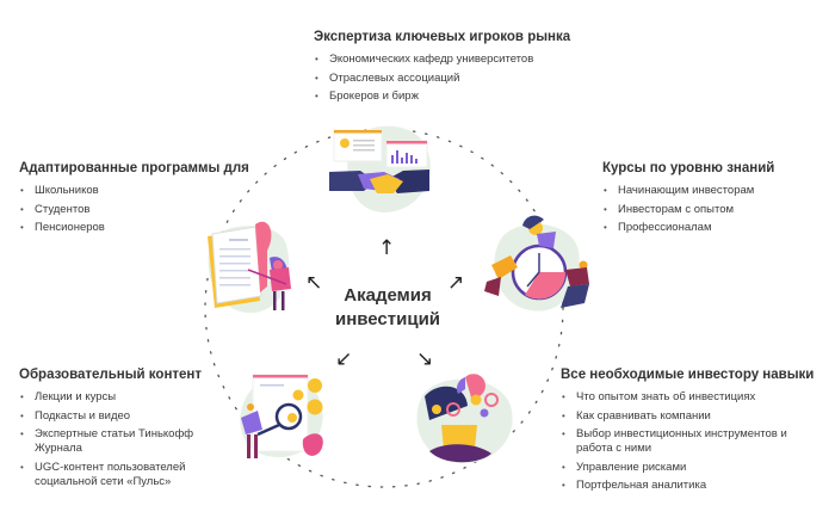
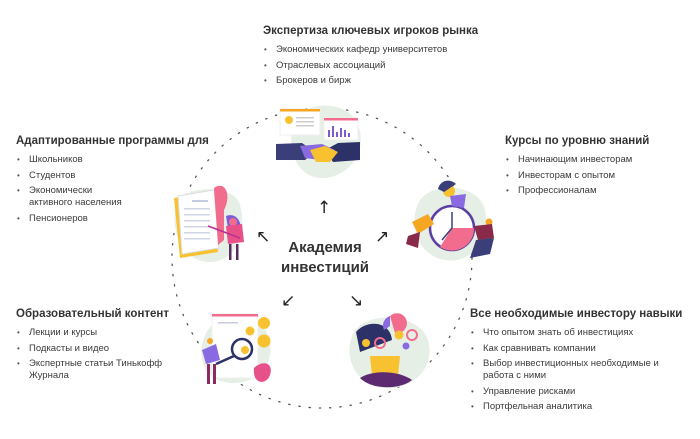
  Экспертиза ключевых игроков рынка
  Экономических кафедр университетов
  Отраслевых ассоциаций
  Брокеров и бирж
  Адаптированные программы для
  Школьников
  Студентов
+ Экономически активного населения
  Пенсионеров
  Курсы по уровню знаний
  Начинающим инвесторам
  Инвесторам с опытом
  Профессионалам
  Образовательный контент
  Лекции и курсы
  Подкасты и видео
  Экспертные статьи Тинькофф Журнала
- UGC-контент пользователей социальной сети «Пульс»
  Все необходимые инвестору навыки
  Что опытом знать об инвестициях
  Как сравнивать компании
- Выбор инвестиционных инструментов и работа с ними
+ Выбор инвестиционных необходимые и работа с ними
  Управление рисками
  Портфельная аналитика
  Академия
  инвестиций
  ↑
  ↖
  ↗
  ↙
  ↘
